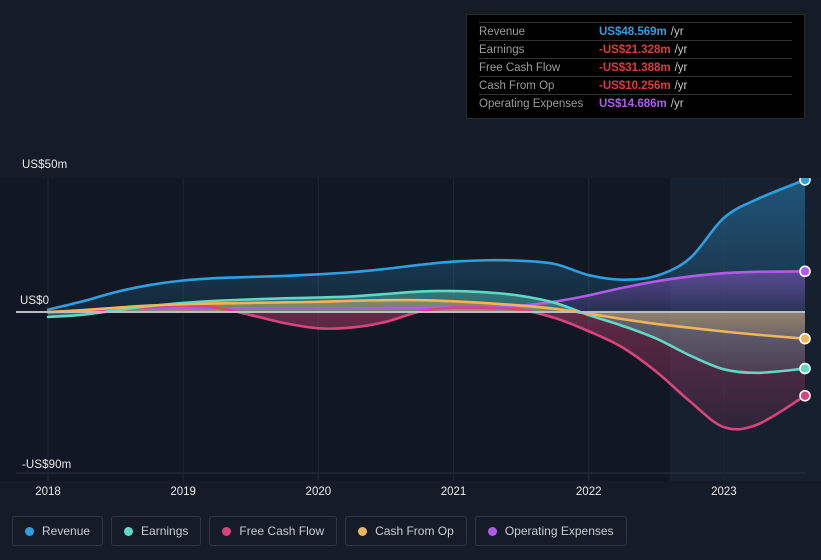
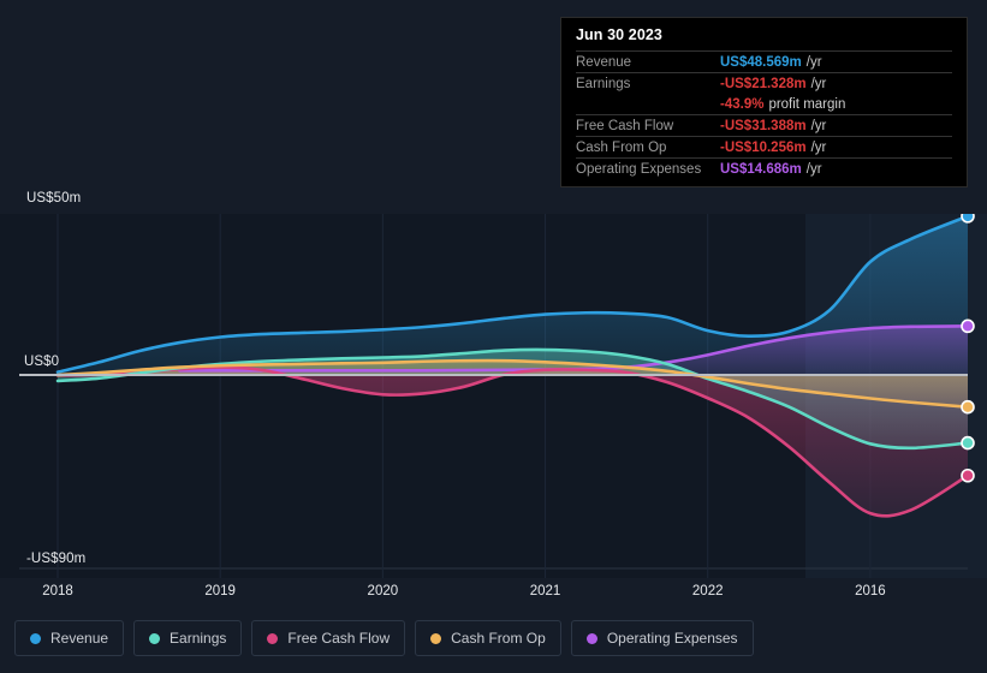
  US$50m
  US$0
  -US$90m
  2018
  2019
  2020
  2021
  2022
- 2023
+ 2016
+ Jun 30 2023
  Revenue
  US$48.569m /yr
  Earnings
  -US$21.328m /yr
+ -43.9% profit margin
  Free Cash Flow
  -US$31.388m /yr
  Cash From Op
  -US$10.256m /yr
  Operating Expenses
  US$14.686m /yr
  Revenue
  Earnings
  Free Cash Flow
  Cash From Op
  Operating Expenses
